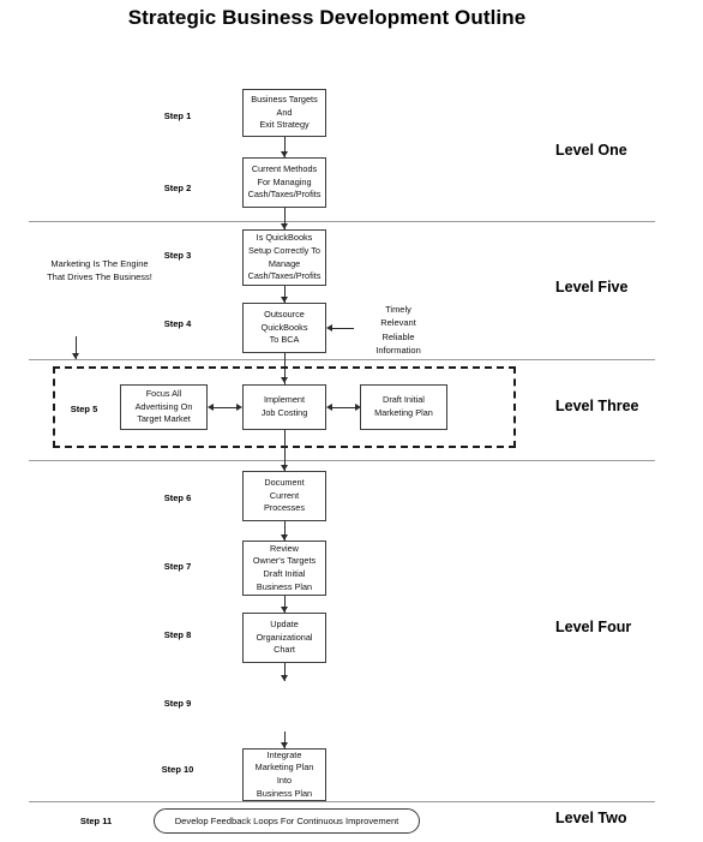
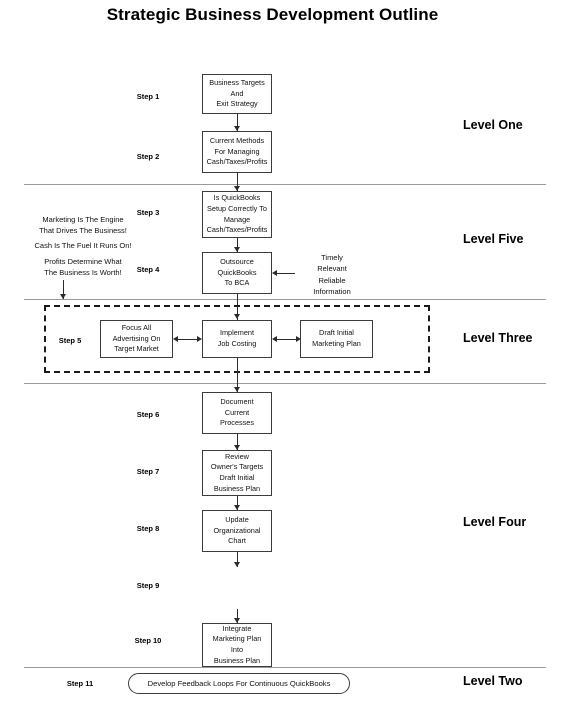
  Strategic Business Development Outline
  Level One
  Level Five
  Level Three
  Level Four
  Level Two
  Step 1
  Step 2
  Step 3
  Step 4
  Step 5
  Step 6
  Step 7
  Step 8
  Step 9
  Step 10
  Step 11
  Business Targets
  And
  Exit Strategy
  Current Methods
  For Managing
  Cash/Taxes/Profits
  Is QuickBooks
  Setup Correctly To
  Manage
  Cash/Taxes/Profits
  Outsource
  QuickBooks
  To BCA
  Marketing Is The Engine
  That Drives The Business!
+ Cash Is The Fuel It Runs On!
+ Profits Determine What
+ The Business Is Worth!
  Timely
  Relevant
  Reliable
  Information
  Focus All
  Advertising On
  Target Market
  Implement
  Job Costing
  Draft Initial
  Marketing Plan
  Document
  Current
  Processes
  Review
  Owner's Targets
  Draft Initial
  Business Plan
  Update
  Organizational
  Chart
  Integrate
  Marketing Plan
  Into
  Business Plan
- Develop Feedback Loops For Continuous Improvement
+ Develop Feedback Loops For Continuous QuickBooks
